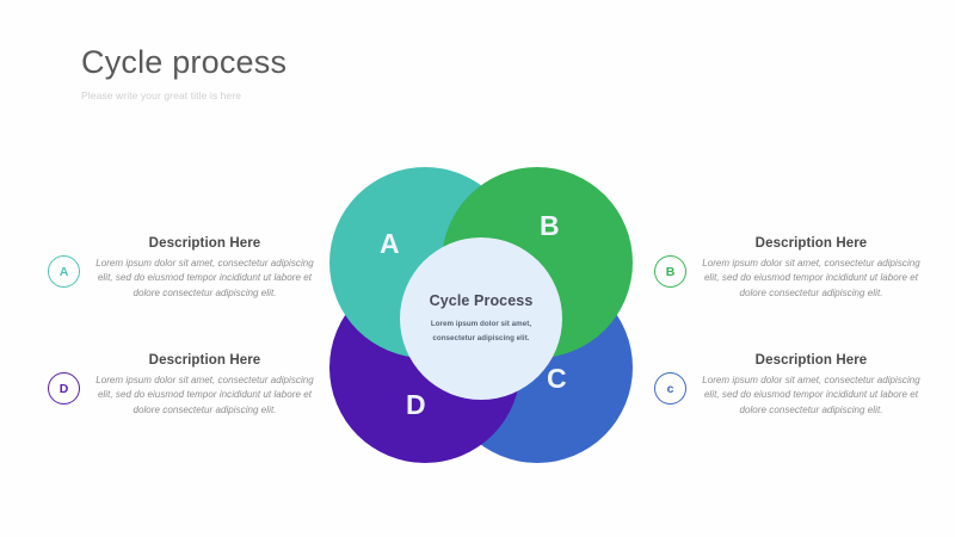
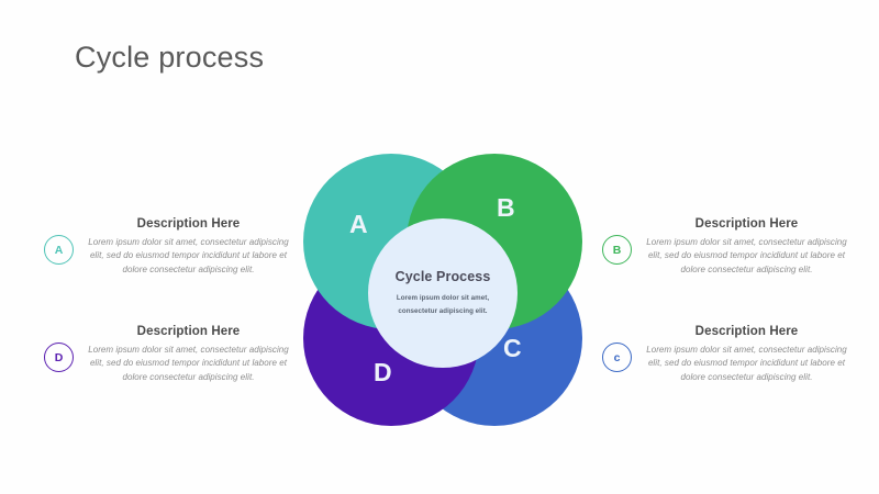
  Cycle process
- Please write your great title is here
  A
  Description Here
  Lorem ipsum dolor sit amet, consectetur adipiscing elit, sed do eiusmod tempor incididunt ut labore et dolore consectetur adipiscing elit.
  D
  Description Here
  Lorem ipsum dolor sit amet, consectetur adipiscing elit, sed do eiusmod tempor incididunt ut labore et dolore consectetur adipiscing elit.
  B
  Description Here
  Lorem ipsum dolor sit amet, consectetur adipiscing elit, sed do eiusmod tempor incididunt ut labore et dolore consectetur adipiscing elit.
  c
  Description Here
  Lorem ipsum dolor sit amet, consectetur adipiscing elit, sed do eiusmod tempor incididunt ut labore et dolore consectetur adipiscing elit.
  A
  B
  C
  D
  Cycle Process
